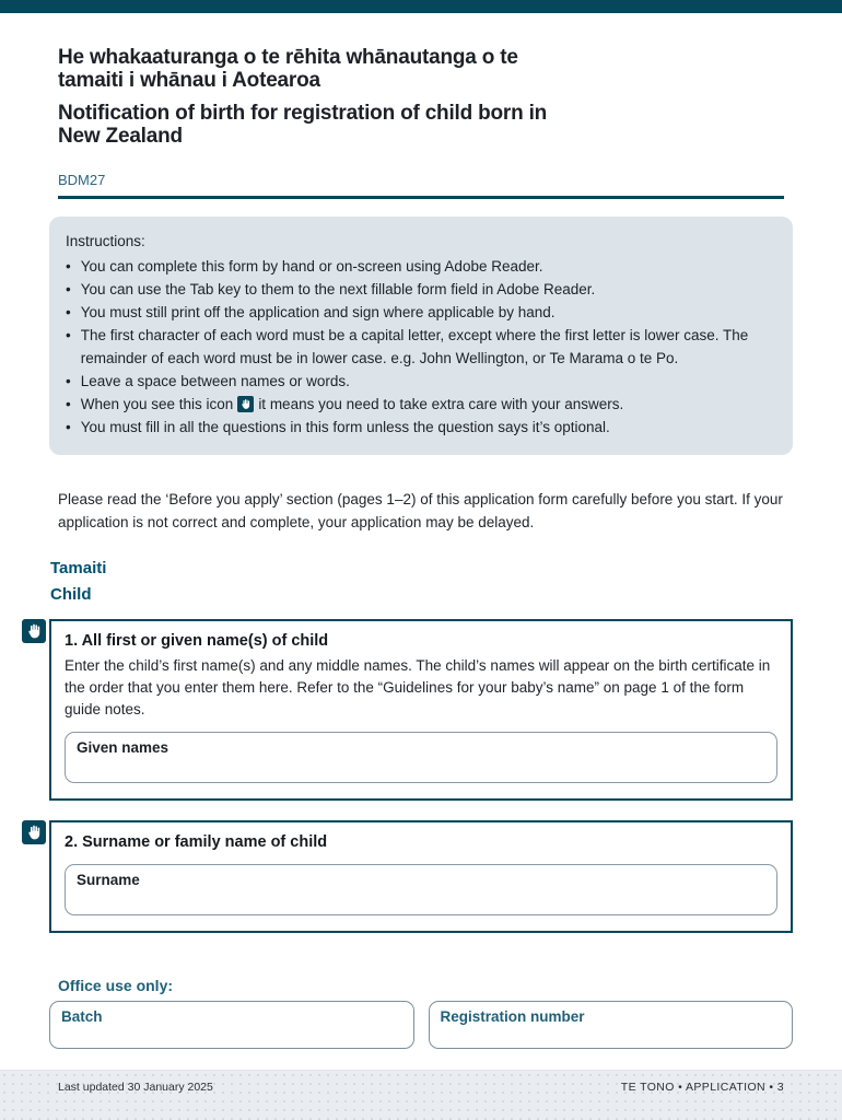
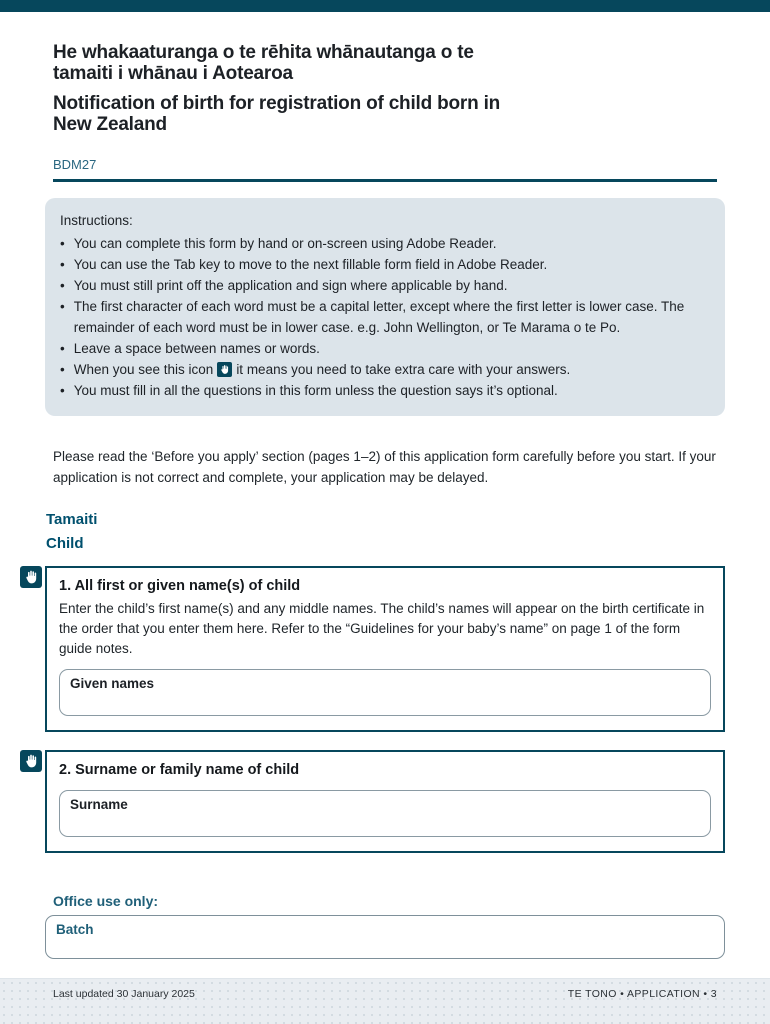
  He whakaaturanga o te rēhita whānautanga o te tamaiti i whānau i Aotearoa
  Notification of birth for registration of child born in New Zealand
  BDM27
  Instructions:
  •
  You can complete this form by hand or on-screen using Adobe Reader.
  •
- You can use the Tab key to them to the next fillable form field in Adobe Reader.
+ You can use the Tab key to move to the next fillable form field in Adobe Reader.
  •
  You must still print off the application and sign where applicable by hand.
  •
  The first character of each word must be a capital letter, except where the first letter is lower case. The remainder of each word must be in lower case. e.g. John Wellington, or Te Marama o te Po.
  •
  Leave a space between names or words.
  •
  When you see this icon it means you need to take extra care with your answers.
  •
  You must fill in all the questions in this form unless the question says it’s optional.
  Please read the ‘Before you apply’ section (pages 1–2) of this application form carefully before you start. If your application is not correct and complete, your application may be delayed.
  Tamaiti
  Child
  1. All first or given name(s) of child
  Enter the child’s first name(s) and any middle names. The child’s names will appear on the birth certificate in the order that you enter them here. Refer to the “Guidelines for your baby’s name” on page 1 of the form guide notes.
  Given names
  2. Surname or family name of child
  Surname
  Office use only:
  Batch
- Registration number
  Last updated 30 January 2025
  TE TONO • APPLICATION • 3
